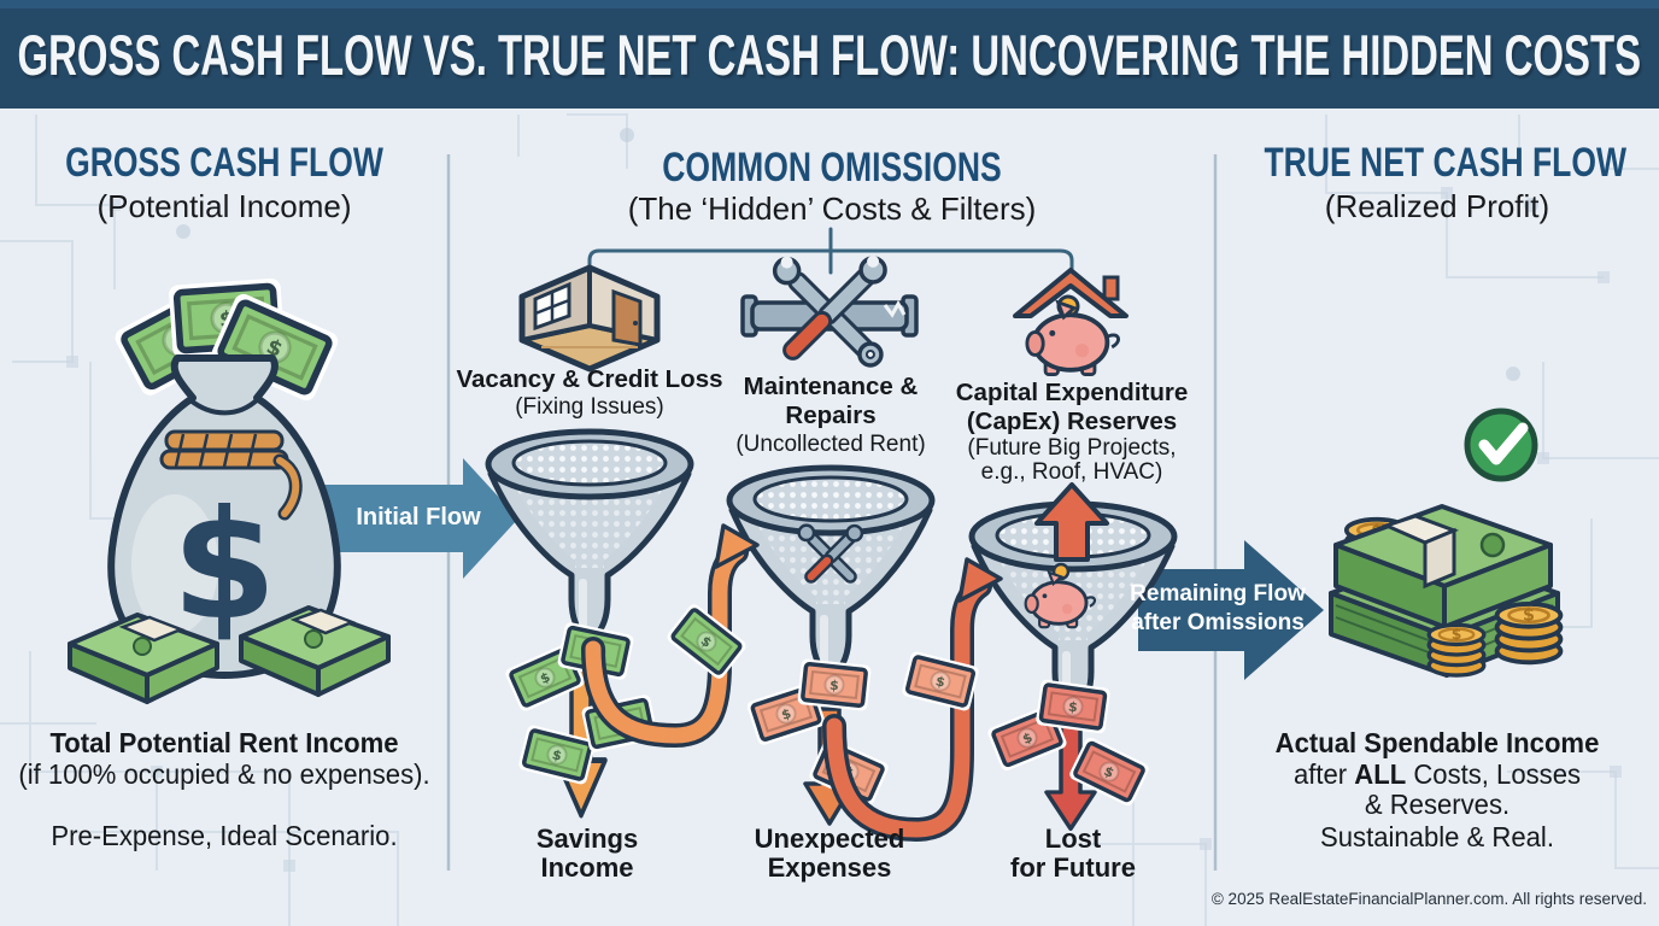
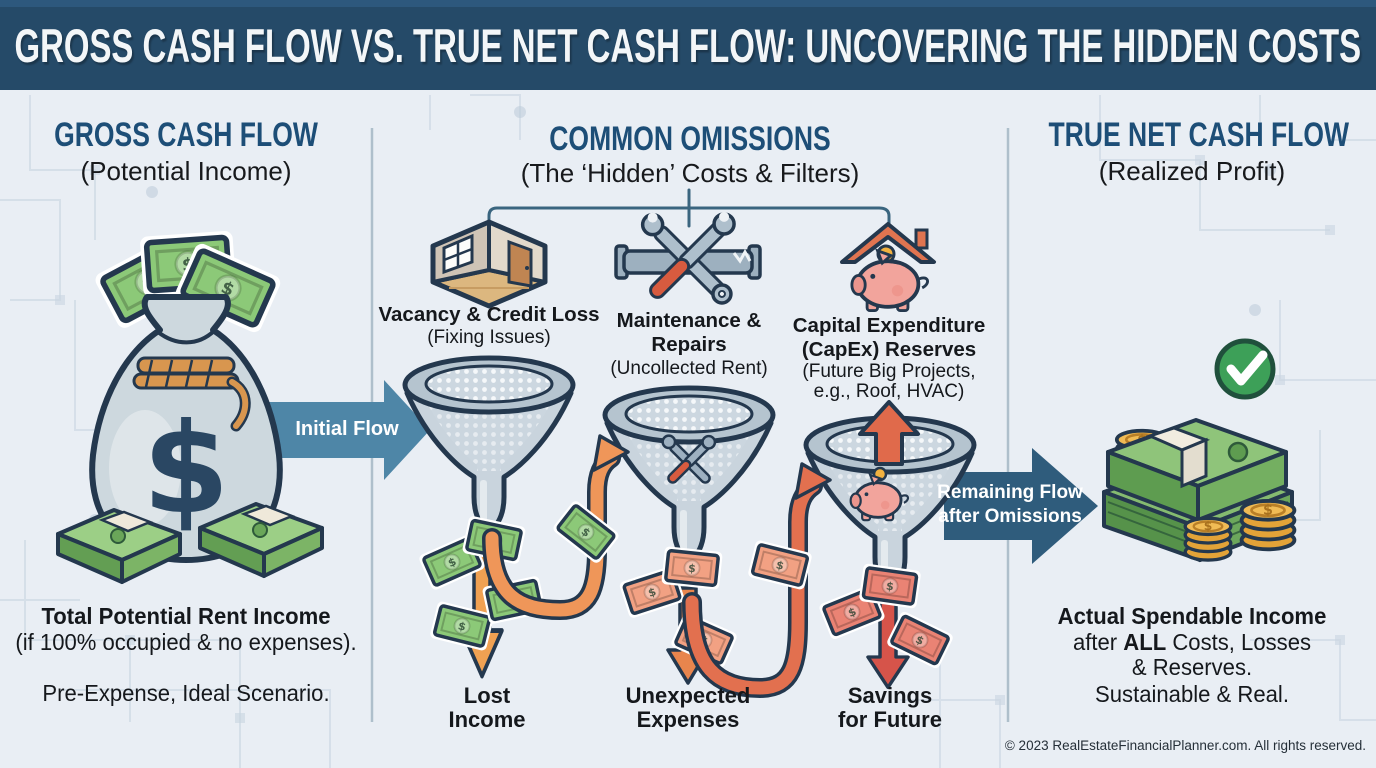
  GROSS CASH FLOW VS. TRUE NET CASH FLOW: UNCOVERING THE HIDDEN COSTS
  $
  GROSS CASH FLOW
  (Potential Income)
  Total Potential Rent Income
  (if 100% occupied & no expenses).
  Pre-Expense, Ideal Scenario.
  Initial Flow
  Remaining Flow
  after Omissions
  COMMON OMISSIONS
  (The ‘Hidden’ Costs & Filters)
  Vacancy & Credit Loss
  (Fixing Issues)
  Maintenance &
  Repairs
  (Uncollected Rent)
  Capital Expenditure
  (CapEx) Reserves
  (Future Big Projects,
  e.g., Roof, HVAC)
- Savings
+ Lost
  Income
  Unexpected
  Expenses
- Lost
+ Savings
  for Future
  TRUE NET CASH FLOW
  (Realized Profit)
  Actual Spendable Income
  after ALL Costs, Losses
  & Reserves.
  Sustainable & Real.
- © 2025 RealEstateFinancialPlanner.com. All rights reserved.
+ © 2023 RealEstateFinancialPlanner.com. All rights reserved.
